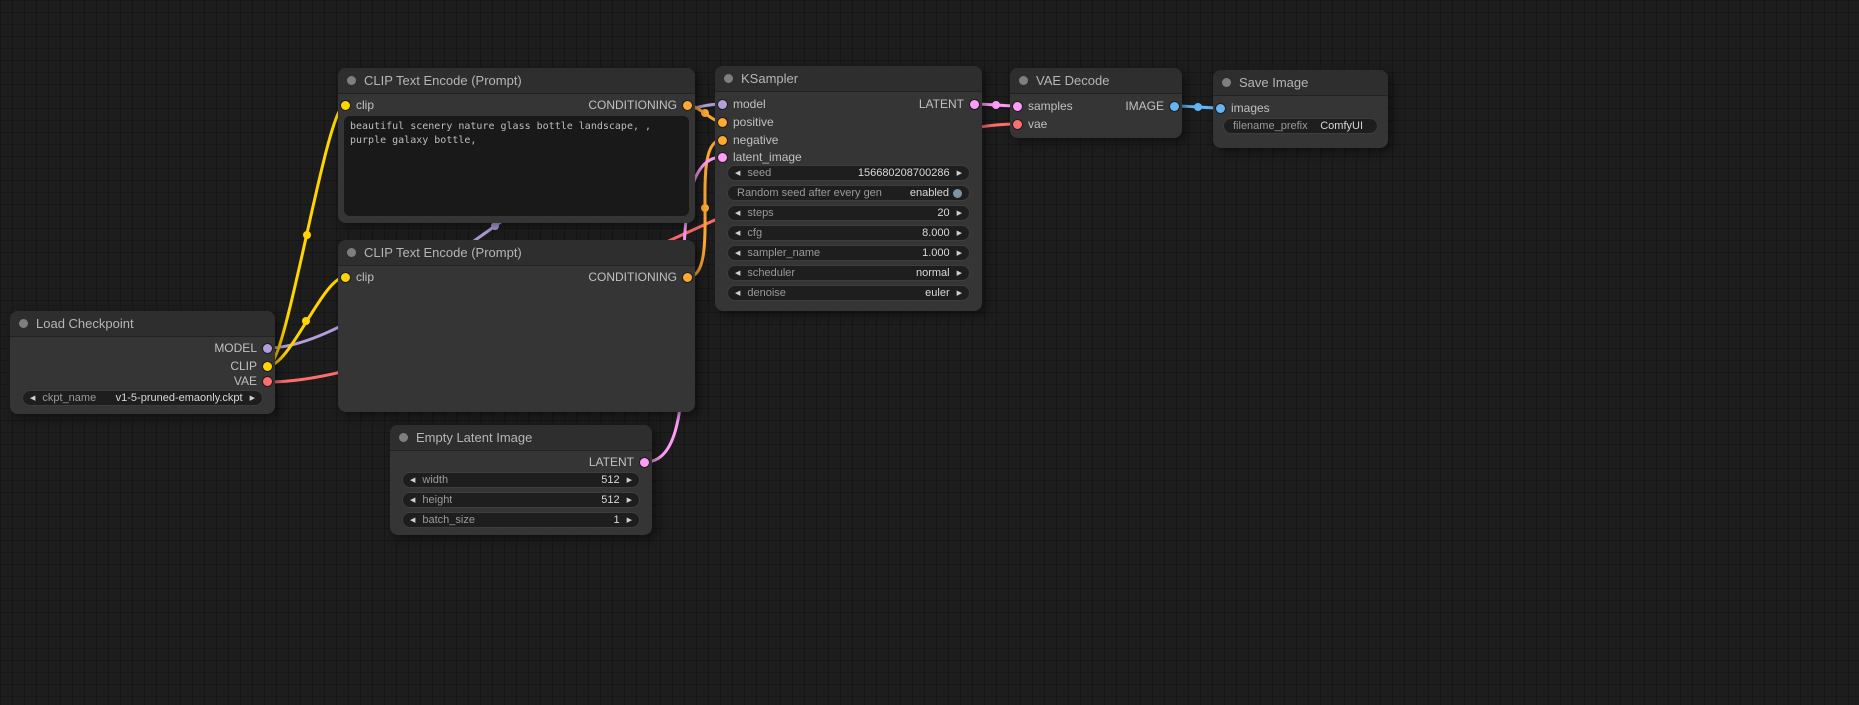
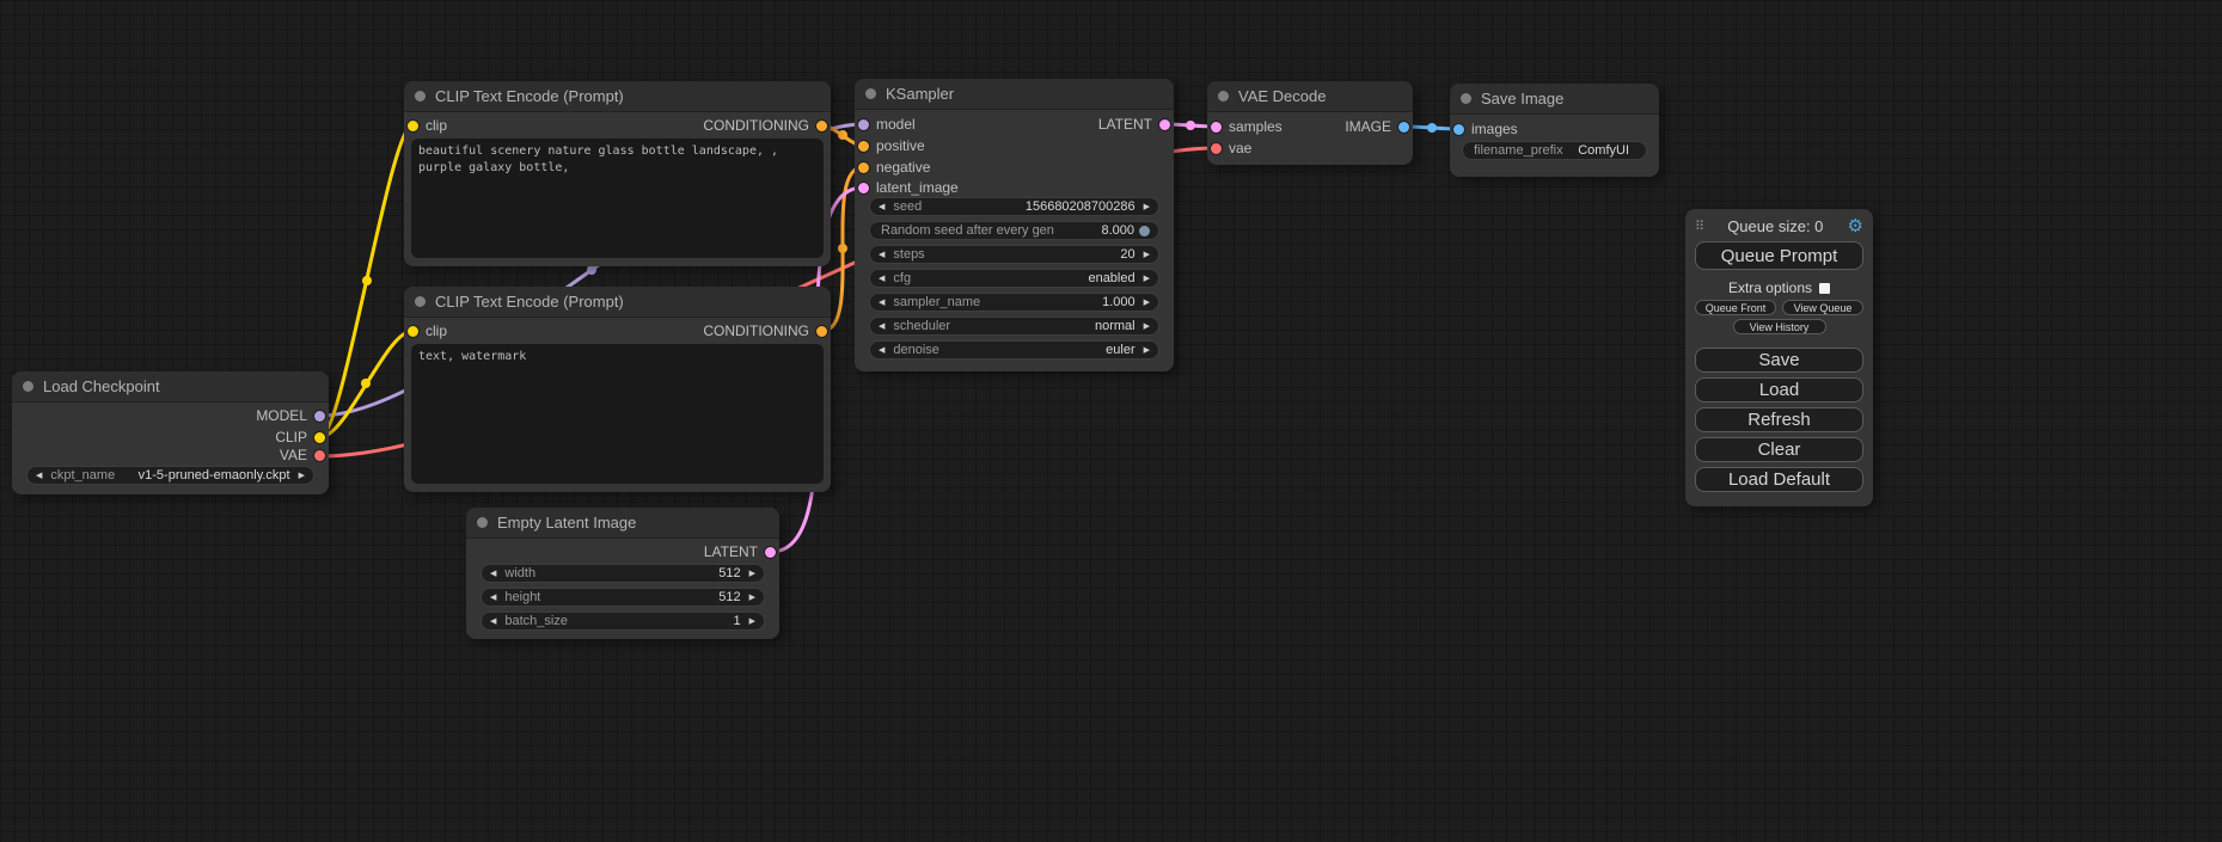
  Load Checkpoint
  MODEL
  CLIP
  VAE
  ckpt_name
  v1-5-pruned-emaonly.ckpt
  CLIP Text Encode (Prompt)
  clip
  CONDITIONING
  CLIP Text Encode (Prompt)
  clip
  CONDITIONING
+ text, watermark
  Empty Latent Image
  LATENT
  width
  512
  height
  512
  batch_size
  1
  KSampler
  model
  positive
  negative
  latent_image
  LATENT
  seed
  156680208700286
  Random seed after every gen
- enabled
+ 8.000
  steps
  20
  cfg
- 8.000
+ enabled
  sampler_name
  1.000
  scheduler
  normal
  denoise
  euler
  VAE Decode
  samples
  vae
  IMAGE
  Save Image
  images
  filename_prefix
  ComfyUI
+ ⠿
+ Queue size: 0
+ ⚙
+ Queue Prompt
+ Extra options
+ Queue Front
+ View Queue
+ View History
+ Save
+ Load
+ Refresh
+ Clear
+ Load Default
